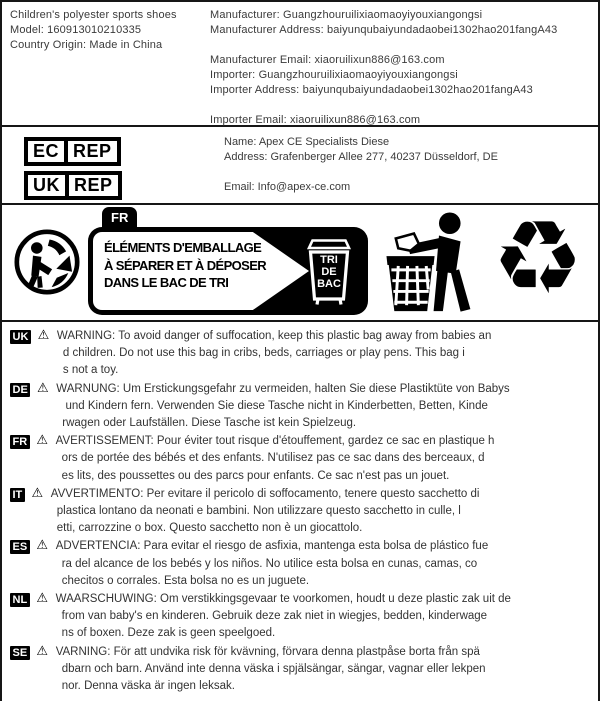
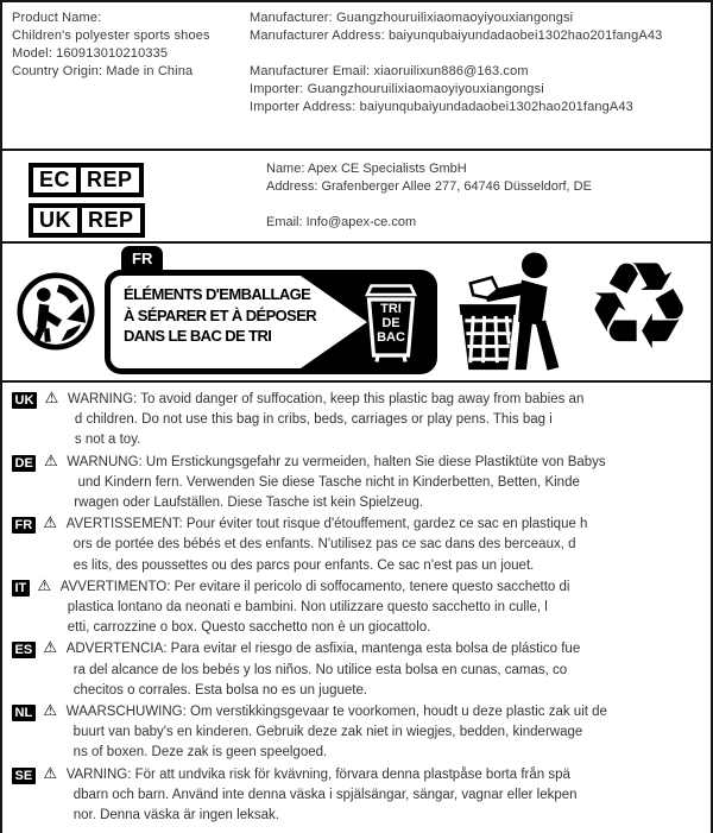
+ Product Name:
  Children's polyester sports shoes
  Model: 160913010210335
  Country Origin: Made in China
  Manufacturer: Guangzhouruilixiaomaoyiyouxiangongsi
  Manufacturer Address: baiyunqubaiyundadaobei1302hao201fangA43
  Manufacturer Email: xiaoruilixun886@163.com
  Importer: Guangzhouruilixiaomaoyiyouxiangongsi
  Importer Address: baiyunqubaiyundadaobei1302hao201fangA43
- Importer Email: xiaoruilixun886@163.com
  EC
  REP
  UK
  REP
- Name: Apex CE Specialists Diese
+ Name: Apex CE Specialists GmbH
- Address: Grafenberger Allee 277, 40237 Düsseldorf, DE
+ Address: Grafenberger Allee 277, 64746 Düsseldorf, DE
  Email: Info@apex-ce.com
  FR
  ÉLÉMENTS D'EMBALLAGE
  À SÉPARER ET À DÉPOSER
  DANS LE BAC DE TRI
  TRI
  DE
  BAC
  ♻
  UK
  ⚠
  WARNING: To avoid danger of suffocation, keep this plastic bag away from babies an
  d children. Do not use this bag in cribs, beds, carriages or play pens. This bag i
  s not a toy.
  DE
  ⚠
  WARNUNG: Um Erstickungsgefahr zu vermeiden, halten Sie diese Plastiktüte von Babys
  und Kindern fern. Verwenden Sie diese Tasche nicht in Kinderbetten, Betten, Kinde
  rwagen oder Laufställen. Diese Tasche ist kein Spielzeug.
  FR
  ⚠
  AVERTISSEMENT: Pour éviter tout risque d'étouffement, gardez ce sac en plastique h
  ors de portée des bébés et des enfants. N'utilisez pas ce sac dans des berceaux, d
  es lits, des poussettes ou des parcs pour enfants. Ce sac n'est pas un jouet.
  IT
  ⚠
  AVVERTIMENTO: Per evitare il pericolo di soffocamento, tenere questo sacchetto di
  plastica lontano da neonati e bambini. Non utilizzare questo sacchetto in culle, l
  etti, carrozzine o box. Questo sacchetto non è un giocattolo.
  ES
  ⚠
  ADVERTENCIA: Para evitar el riesgo de asfixia, mantenga esta bolsa de plástico fue
  ra del alcance de los bebés y los niños. No utilice esta bolsa en cunas, camas, co
  checitos o corrales. Esta bolsa no es un juguete.
  NL
  ⚠
  WAARSCHUWING: Om verstikkingsgevaar te voorkomen, houdt u deze plastic zak uit de
- from van baby's en kinderen. Gebruik deze zak niet in wiegjes, bedden, kinderwage
+ buurt van baby's en kinderen. Gebruik deze zak niet in wiegjes, bedden, kinderwage
  ns of boxen. Deze zak is geen speelgoed.
  SE
  ⚠
  VARNING: För att undvika risk för kvävning, förvara denna plastpåse borta från spä
  dbarn och barn. Använd inte denna väska i spjälsängar, sängar, vagnar eller lekpen
  nor. Denna väska är ingen leksak.
